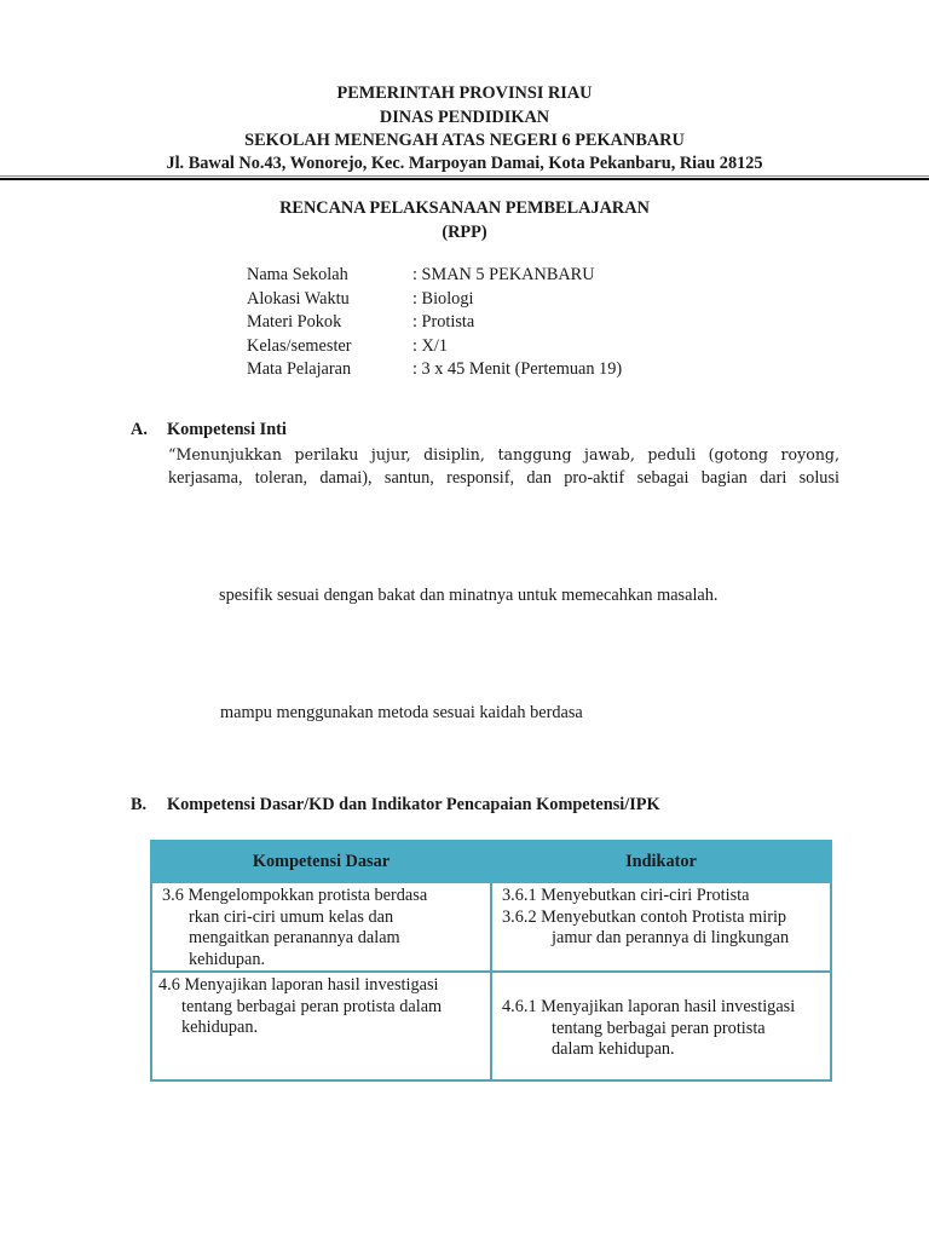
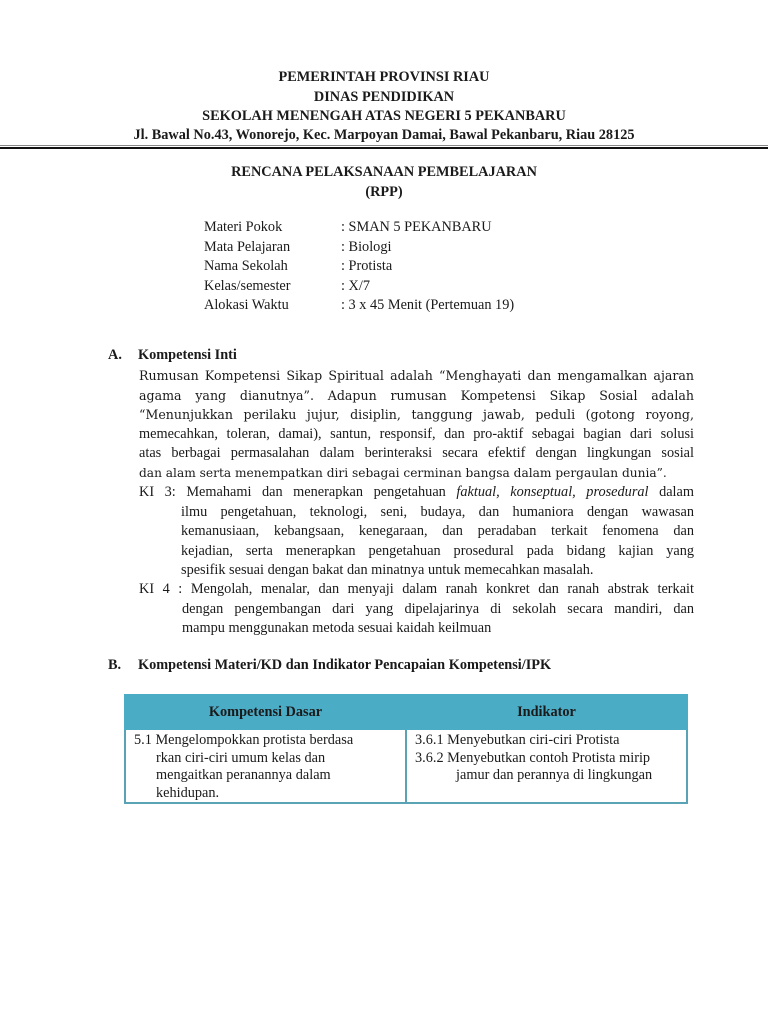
  PEMERINTAH PROVINSI RIAU
  DINAS PENDIDIKAN
- SEKOLAH MENENGAH ATAS NEGERI 6 PEKANBARU
+ SEKOLAH MENENGAH ATAS NEGERI 5 PEKANBARU
- Jl. Bawal No.43, Wonorejo, Kec. Marpoyan Damai, Kota Pekanbaru, Riau 28125
+ Jl. Bawal No.43, Wonorejo, Kec. Marpoyan Damai, Bawal Pekanbaru, Riau 28125
  RENCANA PELAKSANAAN PEMBELAJARAN
  (RPP)
- Nama Sekolah : SMAN 5 PEKANBARU
+ Materi Pokok : SMAN 5 PEKANBARU
- Alokasi Waktu : Biologi
+ Mata Pelajaran : Biologi
- Materi Pokok : Protista
+ Nama Sekolah : Protista
- Kelas/semester : X/1
+ Kelas/semester : X/7
- Mata Pelajaran : 3 x 45 Menit (Pertemuan 19)
+ Alokasi Waktu : 3 x 45 Menit (Pertemuan 19)
  A. Kompetensi Inti
+ Rumusan Kompetensi Sikap Spiritual adalah “Menghayati dan mengamalkan ajaran
+ agama yang dianutnya”. Adapun rumusan Kompetensi Sikap Sosial adalah
  “Menunjukkan perilaku jujur, disiplin, tanggung jawab, peduli (gotong royong,
- kerjasama, toleran, damai), santun, responsif, dan pro-aktif sebagai bagian dari solusi
+ memecahkan, toleran, damai), santun, responsif, dan pro-aktif sebagai bagian dari solusi
+ atas berbagai permasalahan dalam berinteraksi secara efektif dengan lingkungan sosial
+ dan alam serta menempatkan diri sebagai cerminan bangsa dalam pergaulan dunia”.
+ KI 3: Memahami dan menerapkan pengetahuan faktual, konseptual, prosedural dalam
+ ilmu pengetahuan, teknologi, seni, budaya, dan humaniora dengan wawasan
+ kemanusiaan, kebangsaan, kenegaraan, dan peradaban terkait fenomena dan
+ kejadian, serta menerapkan pengetahuan prosedural pada bidang kajian yang
  spesifik sesuai dengan bakat dan minatnya untuk memecahkan masalah.
+ KI 4 : Mengolah, menalar, dan menyaji dalam ranah konkret dan ranah abstrak terkait
+ dengan pengembangan dari yang dipelajarinya di sekolah secara mandiri, dan
- mampu menggunakan metoda sesuai kaidah berdasa
+ mampu menggunakan metoda sesuai kaidah keilmuan
- B. Kompetensi Dasar/KD dan Indikator Pencapaian Kompetensi/IPK
+ B. Kompetensi Materi/KD dan Indikator Pencapaian Kompetensi/IPK
  Kompetensi Dasar	Indikator
- 3.6 Mengelompokkan protista berdasa rkan ciri-ciri umum kelas dan mengaitkan peranannya dalam kehidupan.	3.6.1 Menyebutkan ciri-ciri Protista 3.6.2 Menyebutkan contoh Protista mirip jamur dan perannya di lingkungan
+ 5.1 Mengelompokkan protista berdasa rkan ciri-ciri umum kelas dan mengaitkan peranannya dalam kehidupan.	3.6.1 Menyebutkan ciri-ciri Protista 3.6.2 Menyebutkan contoh Protista mirip jamur dan perannya di lingkungan
- 4.6 Menyajikan laporan hasil investigasi tentang berbagai peran protista dalam kehidupan.	4.6.1 Menyajikan laporan hasil investigasi tentang berbagai peran protista dalam kehidupan.
